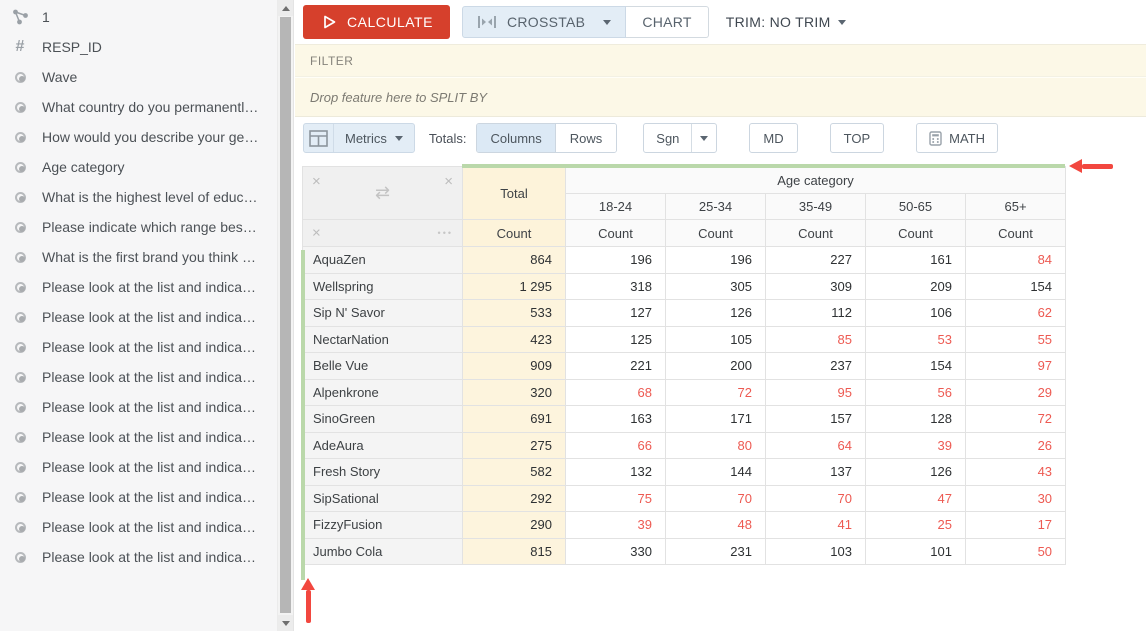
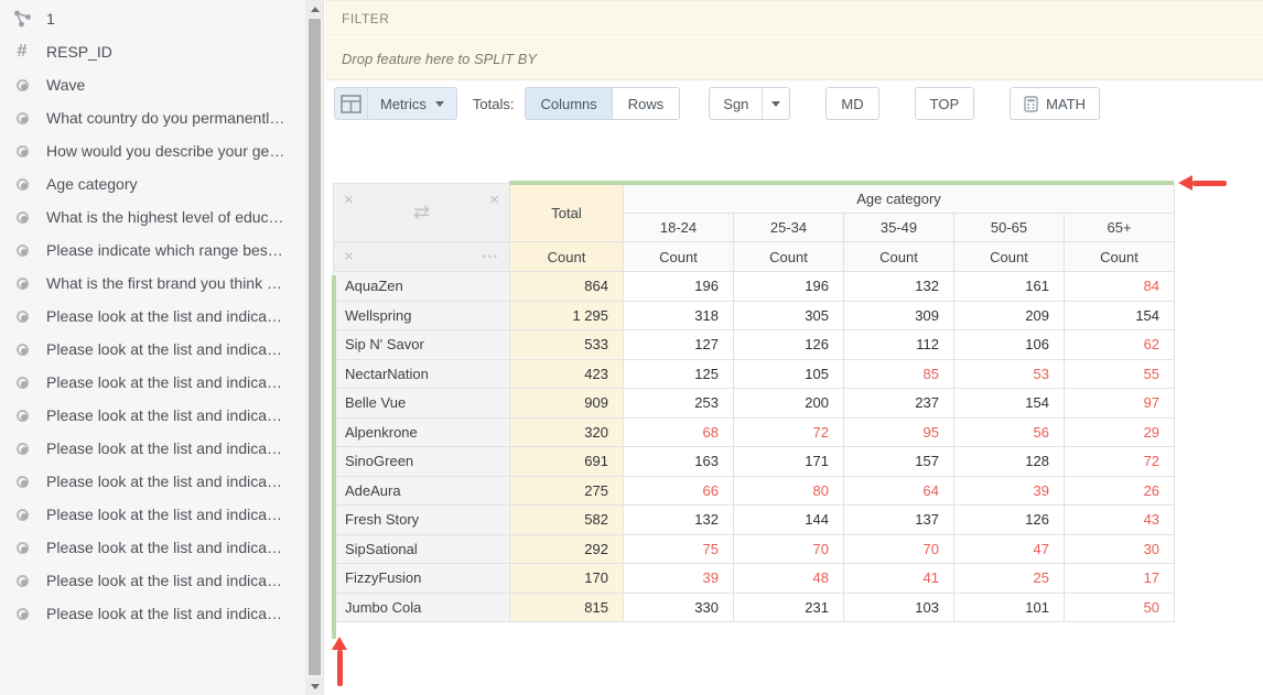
  1
  #
  RESP_ID
  Wave
  What country do you permanentl…
  How would you describe your ge…
  Age category
  What is the highest level of educ…
  Please indicate which range bes…
  What is the first brand you think …
  Please look at the list and indica…
  Please look at the list and indica…
  Please look at the list and indica…
  Please look at the list and indica…
  Please look at the list and indica…
  Please look at the list and indica…
  Please look at the list and indica…
  Please look at the list and indica…
  Please look at the list and indica…
  Please look at the list and indica…
- CALCULATE
- CROSSTAB
- CHART
- TRIM: NO TRIM
  FILTER
  Drop feature here to SPLIT BY
  Metrics
  Totals:
  Columns
  Rows
  Sgn
  MD
  TOP
  MATH
  × × ⇄	Total	Age category
  18-24	25-34	35-49	50-65	65+
  × •••	Count	Count	Count	Count	Count	Count
- AquaZen	864	196	196	227	161	84
+ AquaZen	864	196	196	132	161	84
  Wellspring	1 295	318	305	309	209	154
  Sip N' Savor	533	127	126	112	106	62
  NectarNation	423	125	105	85	53	55
- Belle Vue	909	221	200	237	154	97
+ Belle Vue	909	253	200	237	154	97
  Alpenkrone	320	68	72	95	56	29
  SinoGreen	691	163	171	157	128	72
  AdeAura	275	66	80	64	39	26
  Fresh Story	582	132	144	137	126	43
  SipSational	292	75	70	70	47	30
- FizzyFusion	290	39	48	41	25	17
+ FizzyFusion	170	39	48	41	25	17
  Jumbo Cola	815	330	231	103	101	50
